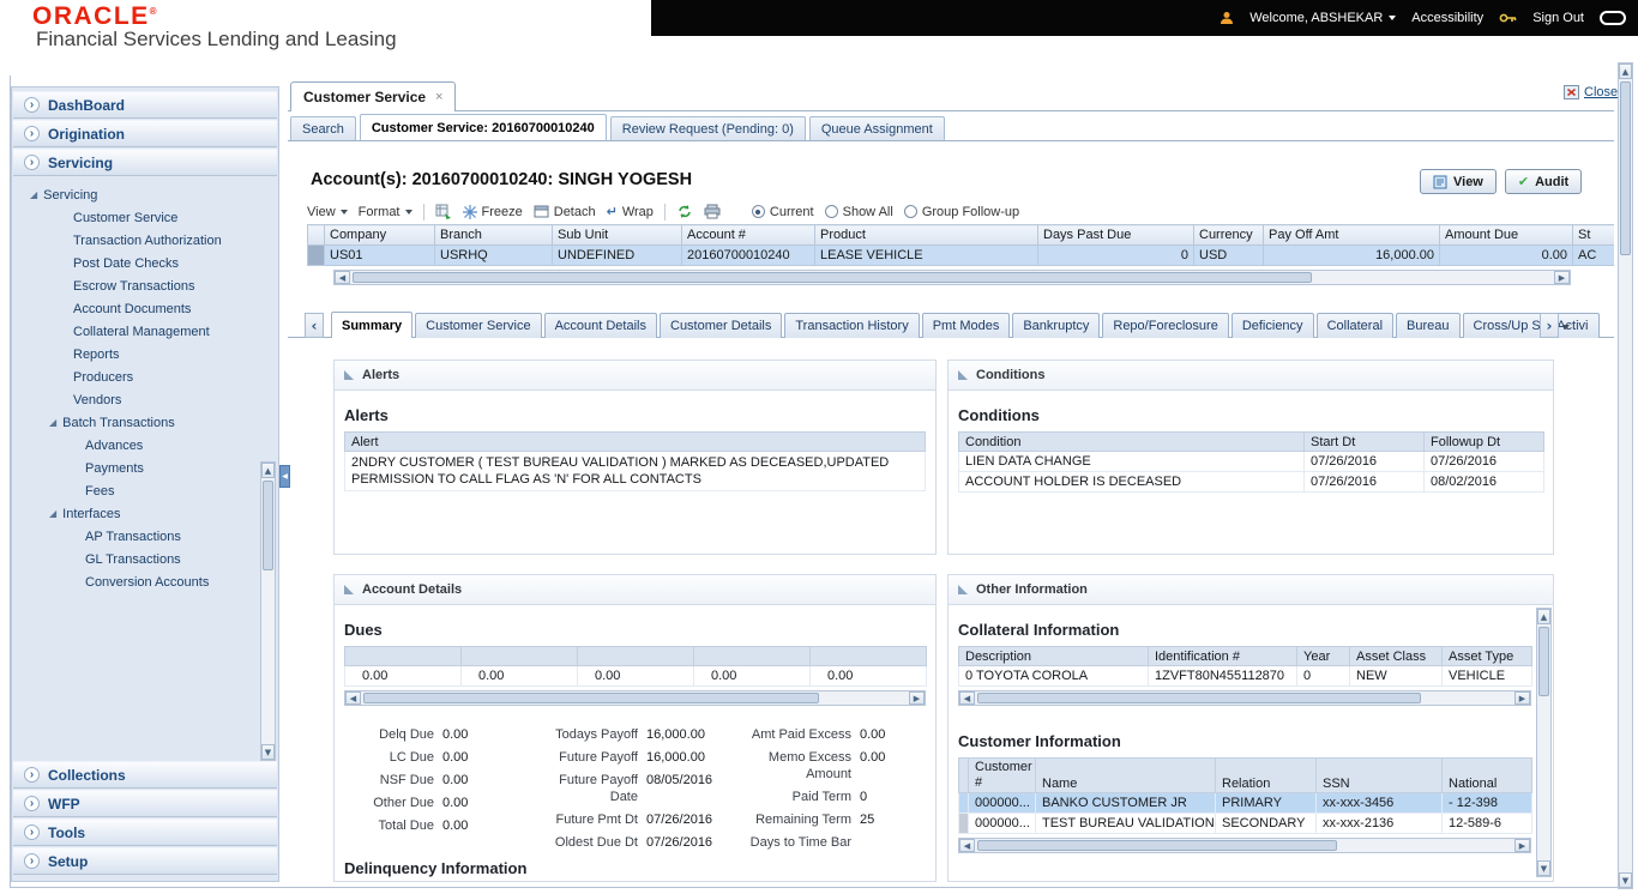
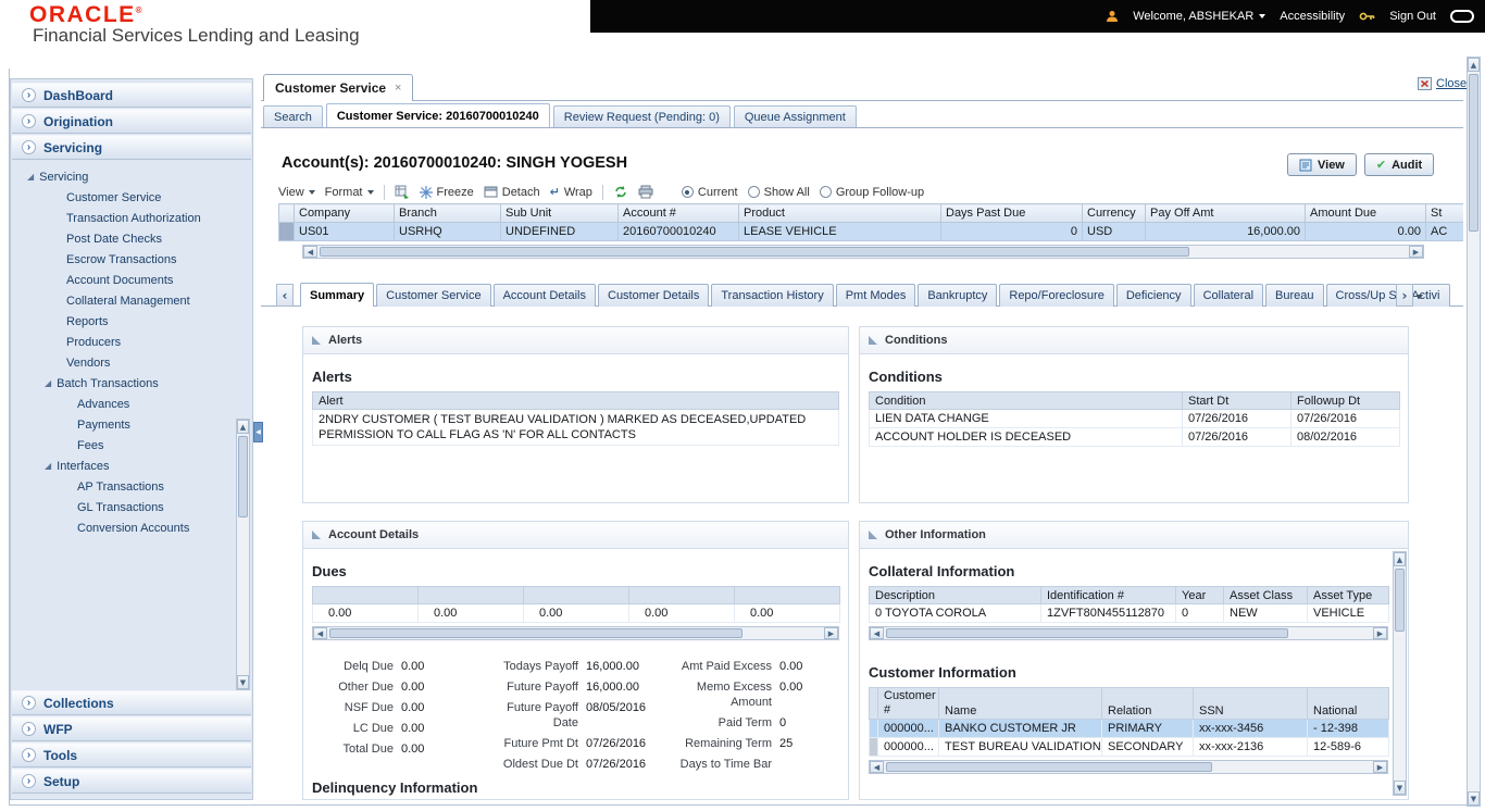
  ORACLE®
  Financial Services Lending and Leasing
  Welcome, ABSHEKAR
  Accessibility
  Sign Out
  ›
  DashBoard
  ›
  Origination
  ›
  Servicing
  ◢
  Servicing
  Customer Service
  Transaction Authorization
  Post Date Checks
  Escrow Transactions
  Account Documents
  Collateral Management
  Reports
  Producers
  Vendors
  ◢
  Batch Transactions
  Advances
  Payments
  Fees
  ◢
  Interfaces
  AP Transactions
  GL Transactions
  Conversion Accounts
  ▲
  ▼
  ›
  Collections
  ›
  WFP
  ›
  Tools
  ›
  Setup
  Customer Service
  ×
  Close
  Search
  Customer Service: 20160700010240
  Review Request (Pending: 0)
  Queue Assignment
  Account(s): 20160700010240: SINGH YOGESH
  View
  ✔
  Audit
  View
  Format
  Freeze
  Detach
  ↵
  Wrap
  Current
  Show All
  Group Follow-up
  	Company	Branch	Sub Unit	Account #	Product	Days Past Due	Currency	Pay Off Amt	Amount Due	St
  	US01	USRHQ	UNDEFINED	20160700010240	LEASE VEHICLE	0	USD	16,000.00	0.00	AC
  ◀
  ▶
  ‹
  Summary
  Customer Service
  Account Details
  Customer Details
  Transaction History
  Pmt Modes
  Bankruptcy
  Repo/Foreclosure
  Deficiency
  Collateral
  Bureau
  Cross/Up S Activi
  ›
  Alerts
  Alerts
  Alert
  2NDRY CUSTOMER ( TEST BUREAU VALIDATION ) MARKED AS DECEASED,UPDATED PERMISSION TO CALL FLAG AS 'N' FOR ALL CONTACTS
  Conditions
  Conditions
  Condition	Start Dt	Followup Dt
  LIEN DATA CHANGE	07/26/2016	07/26/2016
  ACCOUNT HOLDER IS DECEASED	07/26/2016	08/02/2016
  Account Details
  Dues
  0.00	0.00	0.00	0.00	0.00
  ◀
  ▶
  Delq Due
  0.00
- LC Due
+ Other Due
  0.00
  NSF Due
  0.00
- Other Due
+ LC Due
  0.00
  Total Due
  0.00
  Todays Payoff
  16,000.00
  Future Payoff
  16,000.00
  Future Payoff Date
  08/05/2016
  Future Pmt Dt
  07/26/2016
  Oldest Due Dt
  07/26/2016
  Amt Paid Excess
  0.00
  Memo Excess Amount
  0.00
  Paid Term
  0
  Remaining Term
  25
  Days to Time Bar
  Delinquency Information
  Other Information
  Collateral Information
  Description	Identification #	Year	Asset Class	Asset Type
  0 TOYOTA COROLA	1ZVFT80N455112870	0	NEW	VEHICLE
  ◀
  ▶
  Customer Information
  	Customer #	Name	Relation	SSN	National
  	000000...	BANKO CUSTOMER JR	PRIMARY	xx-xxx-3456	- 12-398
  	000000...	TEST BUREAU VALIDATION	SECONDARY	xx-xxx-2136	12-589-6
  ◀
  ▶
  ▲
  ▼
  ▲
  ▼
